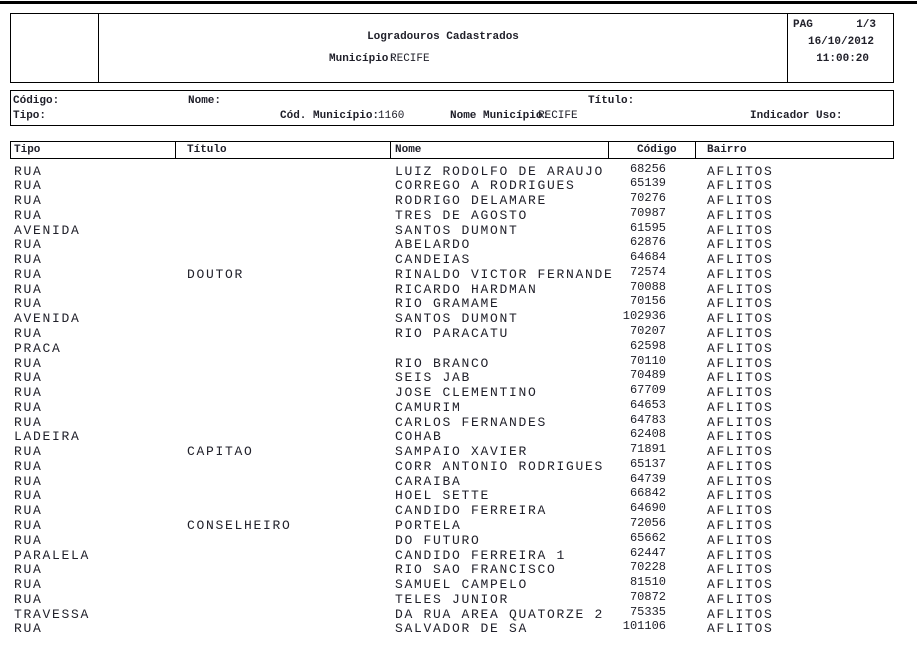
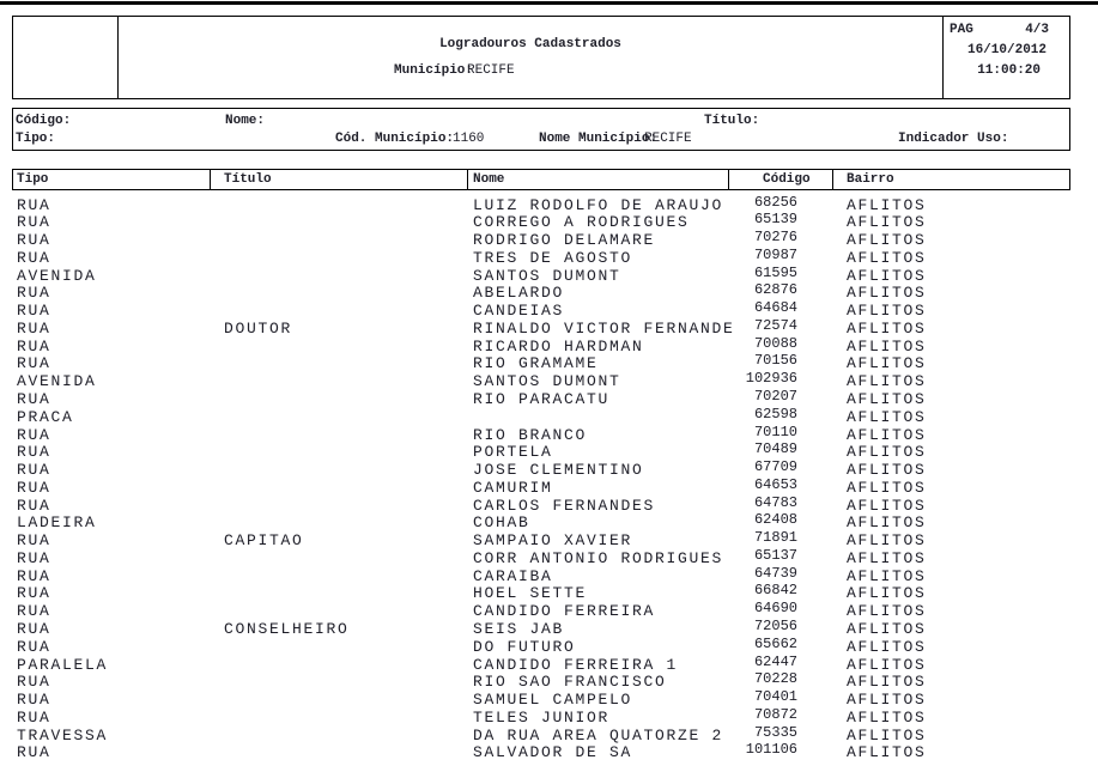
  Logradouros Cadastrados
  Município:
  RECIFE
  PAG
- 1/3
+ 4/3
  16/10/2012
  11:00:20
  Código:
  Nome:
  Título:
  Tipo:
  Cód. Município:
  1160
  Nome Município:
  RECIFE
  Indicador Uso:
  Tipo
  Título
  Nome
  Código
  Bairro
  RUA
  LUIZ RODOLFO DE ARAUJO
  68256
  AFLITOS
  RUA
  CORREGO A RODRIGUES
  65139
  AFLITOS
  RUA
  RODRIGO DELAMARE
  70276
  AFLITOS
  RUA
  TRES DE AGOSTO
  70987
  AFLITOS
  AVENIDA
  SANTOS DUMONT
  61595
  AFLITOS
  RUA
  ABELARDO
  62876
  AFLITOS
  RUA
  CANDEIAS
  64684
  AFLITOS
  RUA
  DOUTOR
  RINALDO VICTOR FERNANDE
  72574
  AFLITOS
  RUA
  RICARDO HARDMAN
  70088
  AFLITOS
  RUA
  RIO GRAMAME
  70156
  AFLITOS
  AVENIDA
  SANTOS DUMONT
  102936
  AFLITOS
  RUA
  RIO PARACATU
  70207
  AFLITOS
  PRACA
  62598
  AFLITOS
  RUA
  RIO BRANCO
  70110
  AFLITOS
  RUA
- SEIS JAB
+ PORTELA
  70489
  AFLITOS
  RUA
  JOSE CLEMENTINO
  67709
  AFLITOS
  RUA
  CAMURIM
  64653
  AFLITOS
  RUA
  CARLOS FERNANDES
  64783
  AFLITOS
  LADEIRA
  COHAB
  62408
  AFLITOS
  RUA
  CAPITAO
  SAMPAIO XAVIER
  71891
  AFLITOS
  RUA
  CORR ANTONIO RODRIGUES
  65137
  AFLITOS
  RUA
  CARAIBA
  64739
  AFLITOS
  RUA
  HOEL SETTE
  66842
  AFLITOS
  RUA
  CANDIDO FERREIRA
  64690
  AFLITOS
  RUA
  CONSELHEIRO
- PORTELA
+ SEIS JAB
  72056
  AFLITOS
  RUA
  DO FUTURO
  65662
  AFLITOS
  PARALELA
  CANDIDO FERREIRA 1
  62447
  AFLITOS
  RUA
  RIO SAO FRANCISCO
  70228
  AFLITOS
  RUA
  SAMUEL CAMPELO
- 81510
+ 70401
  AFLITOS
  RUA
  TELES JUNIOR
  70872
  AFLITOS
  TRAVESSA
  DA RUA AREA QUATORZE 2
  75335
  AFLITOS
  RUA
  SALVADOR DE SA
  101106
  AFLITOS
